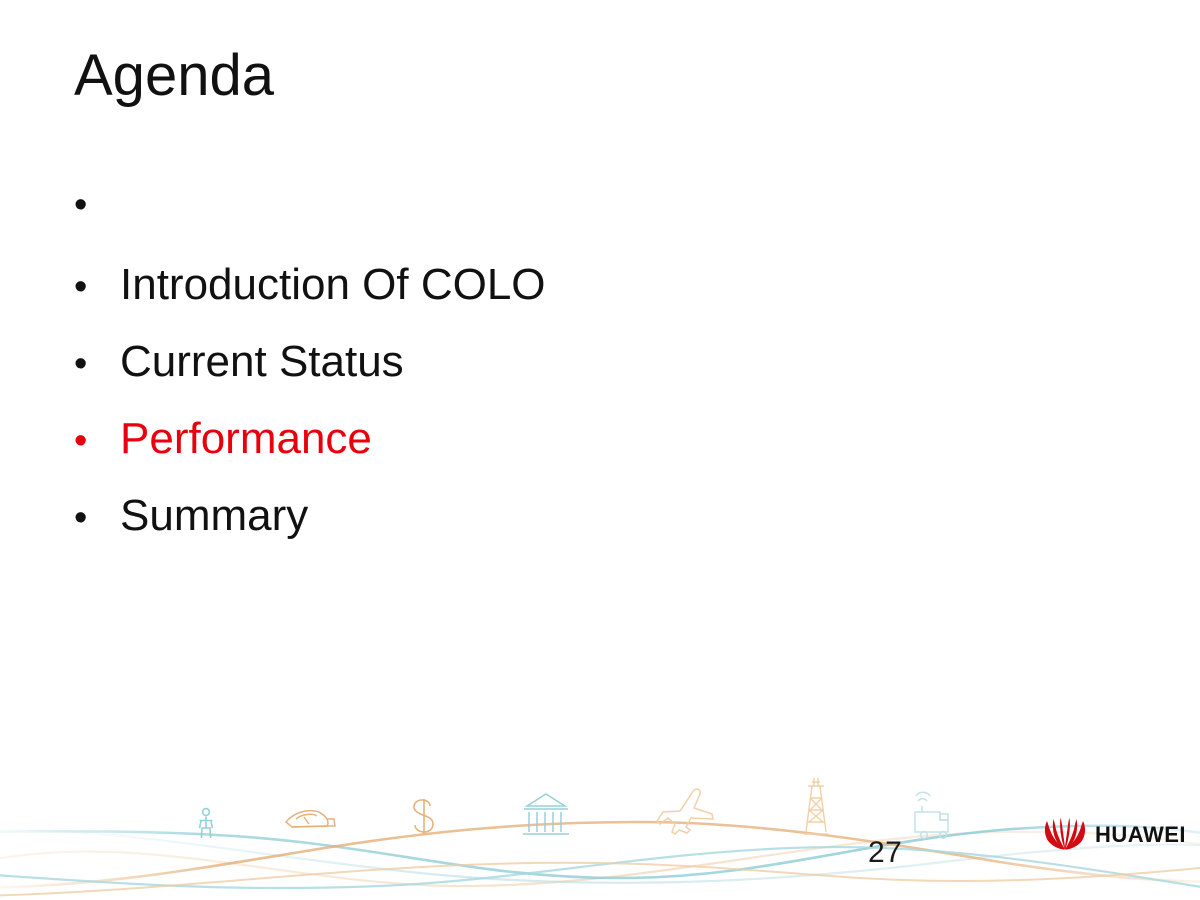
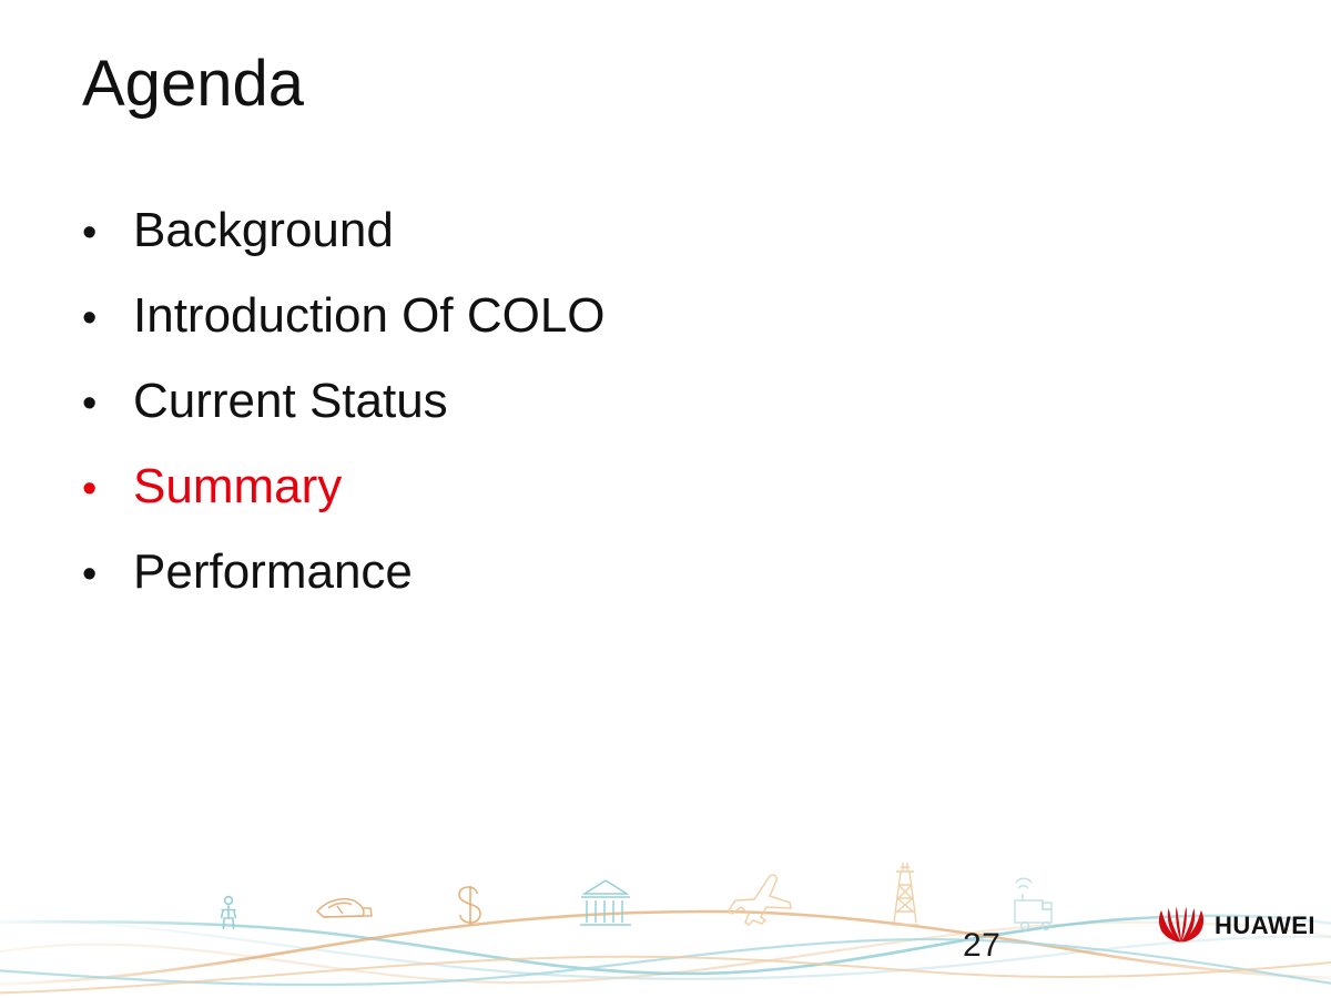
  Agenda
  •
+ Background
  •
  Introduction Of COLO
  •
  Current Status
  •
- Performance
+ Summary
  •
- Summary
+ Performance
  27
  HUAWEI
